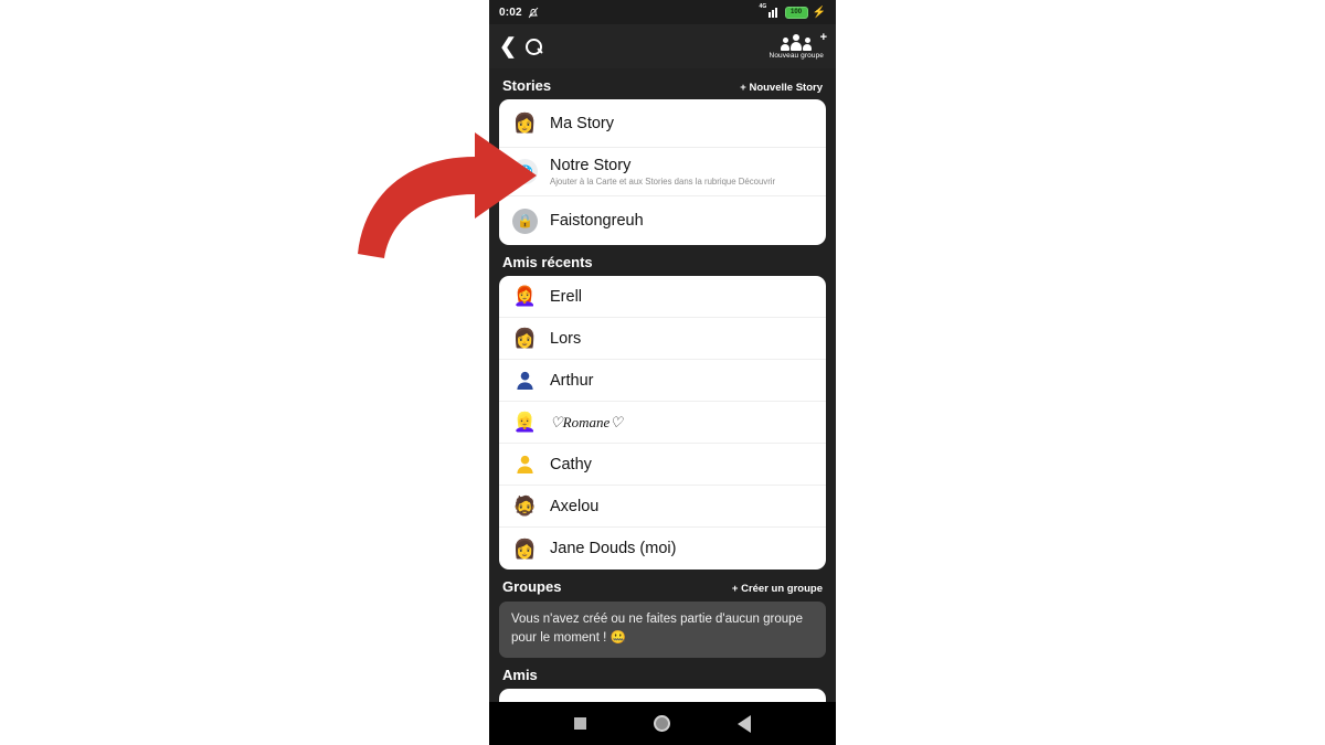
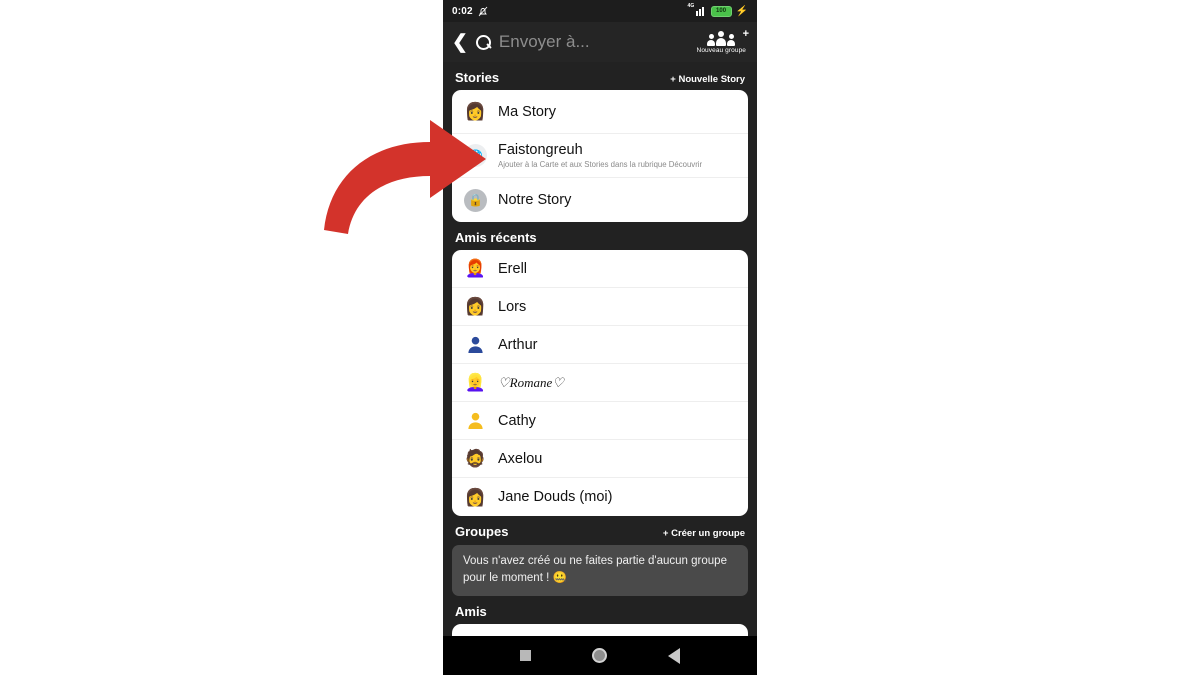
  0:02
  ⚡
  ❮
+ Envoyer à...
  +
  Stories
  + Nouvelle Story
  👩
  Ma Story
- Notre Story
+ Faistongreuh
  Ajouter à la Carte et aux Stories dans la rubrique Découvrir
  🔒
- Faistongreuh
+ Notre Story
  Amis récents
  👩‍🦰
  Erell
  👩
  Lors
  Arthur
  👱‍♀️
  ♡Romane♡
  Cathy
  🧔
  Axelou
  👩
  Jane Douds (moi)
  Groupes
  + Créer un groupe
  Vous n'avez créé ou ne faites partie d'aucun groupe pour le moment ! 🤐
  Amis
